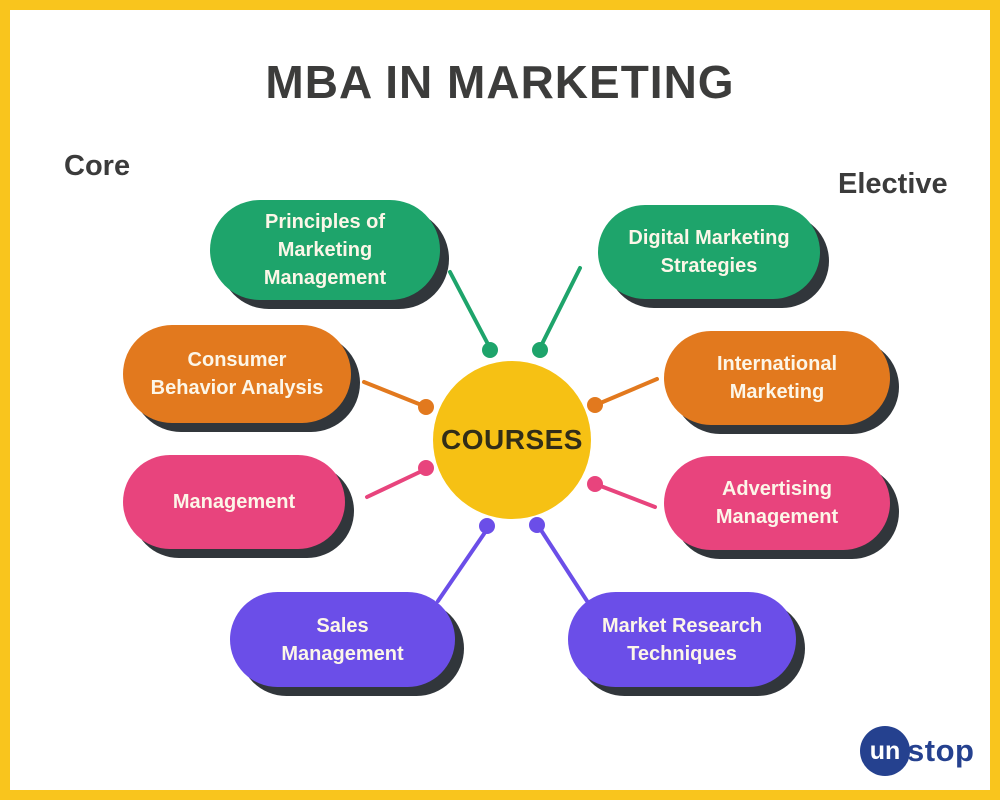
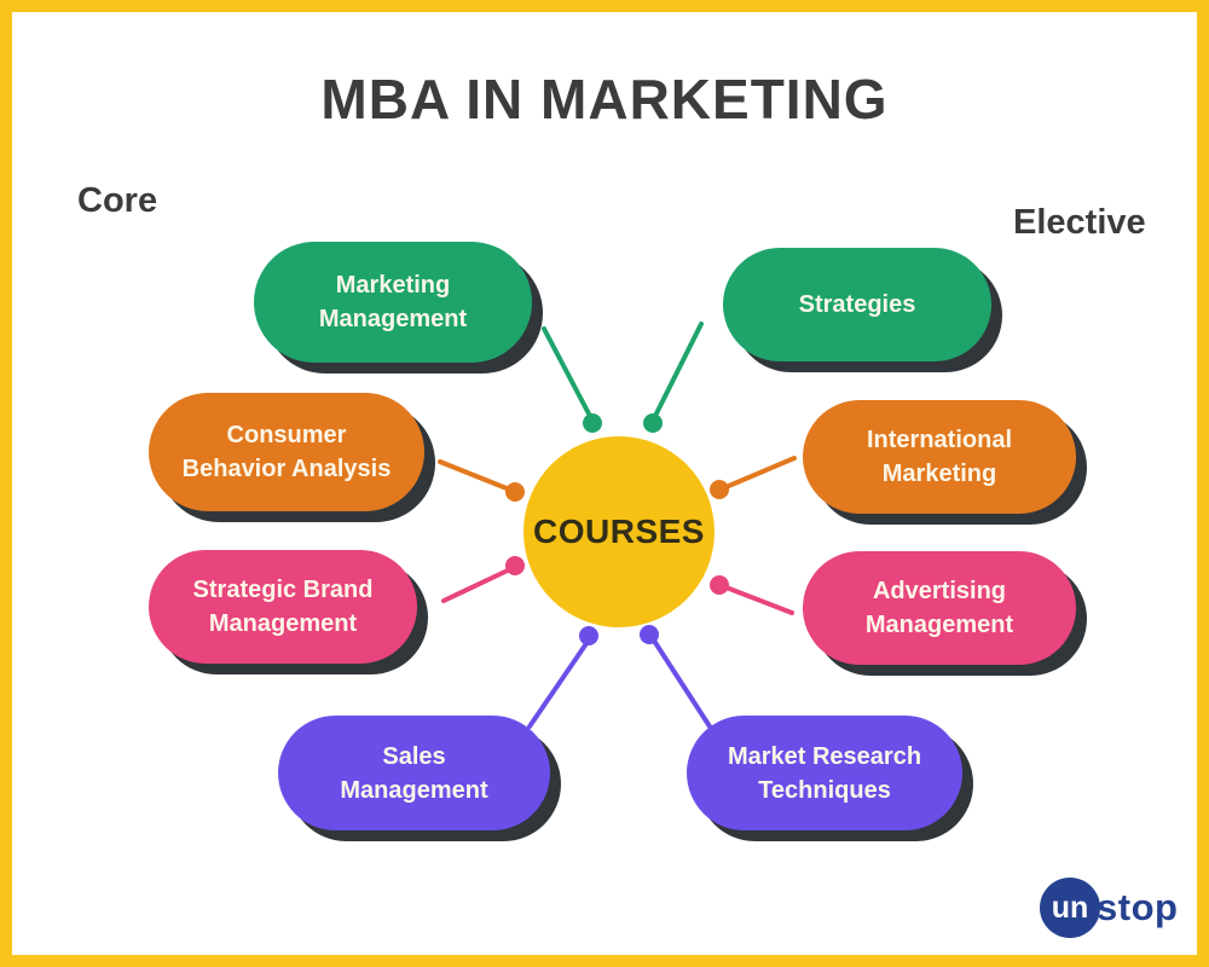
  MBA IN MARKETING
  Core
  Elective
- Principles of
  Marketing
  Management
- Digital Marketing
  Strategies
  Consumer
  Behavior Analysis
  International
  Marketing
+ Strategic Brand
  Management
  Advertising
  Management
  Sales
  Management
  Market Research
  Techniques
  COURSES
  un
  stop
